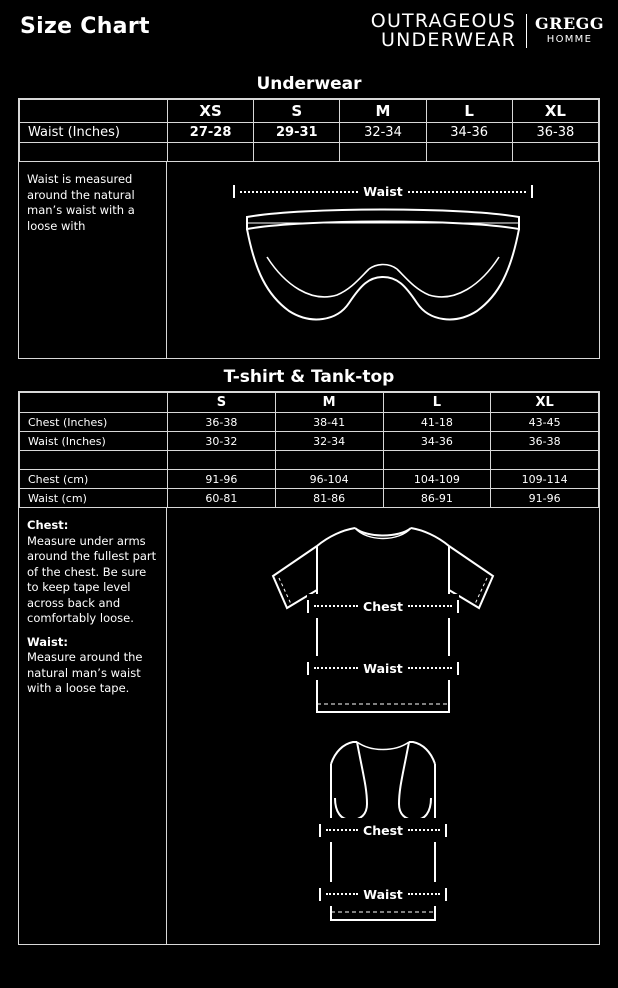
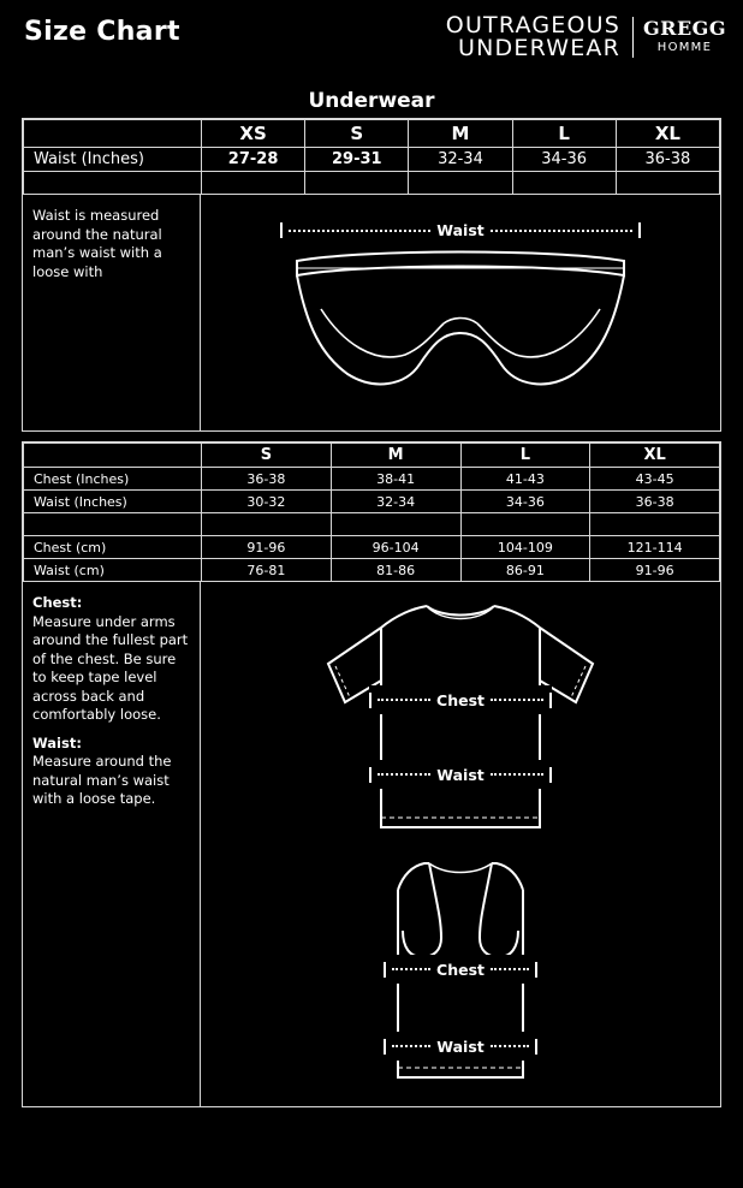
  Size Chart
  OUTRAGEOUS
  UNDERWEAR
  GREGG
  HOMME
  Underwear
  	XS	S	M	L	XL
  Waist (Inches)	27-28	29-31	32-34	34-36	36-38
  Waist is measured around the natural man’s waist with a loose with
  Waist
- T-shirt & Tank-top
  	S	M	L	XL
- Chest (Inches)	36-38	38-41	41-18	43-45
+ Chest (Inches)	36-38	38-41	41-43	43-45
  Waist (Inches)	30-32	32-34	34-36	36-38
- Chest (cm)	91-96	96-104	104-109	109-114
+ Chest (cm)	91-96	96-104	104-109	121-114
- Waist (cm)	60-81	81-86	86-91	91-96
+ Waist (cm)	76-81	81-86	86-91	91-96
  Chest:
  Measure under arms around the fullest part of the chest. Be sure to keep tape level across back and comfortably loose.
  Waist:
  Measure around the natural man’s waist with a loose tape.
  Chest
  Waist
  Chest
  Waist
